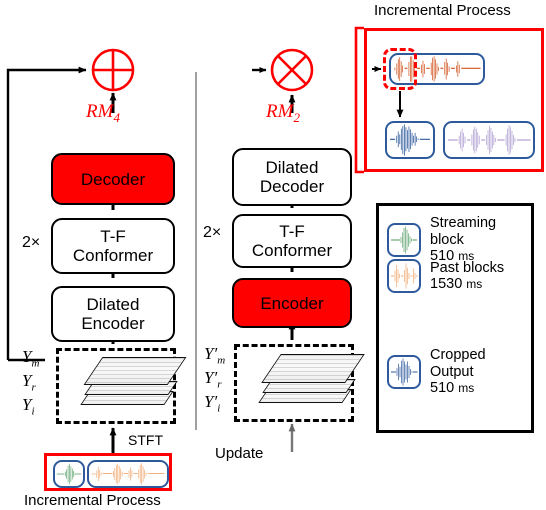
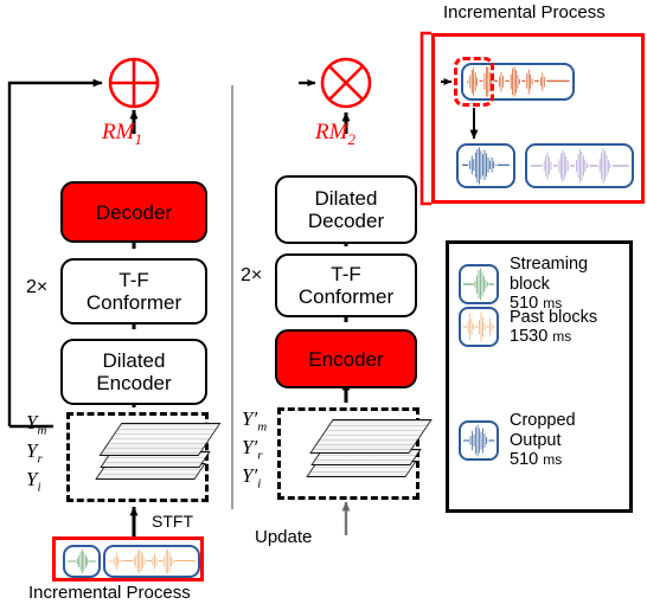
- RM4
+ RM1
  Decoder
  2×
  T-F
  Conformer
  Dilated
  Encoder
  Ym
  Yr
  Yi
  STFT
  Incremental Process
  RM2
  Dilated
  Decoder
  2×
  T-F
  Conformer
  Encoder
  Y′m
  Y′r
  Y′i
  Update
  Incremental Process
  Streaming block
  510 ms
  Past blocks
  1530 ms
  Cropped Output
  510 ms
